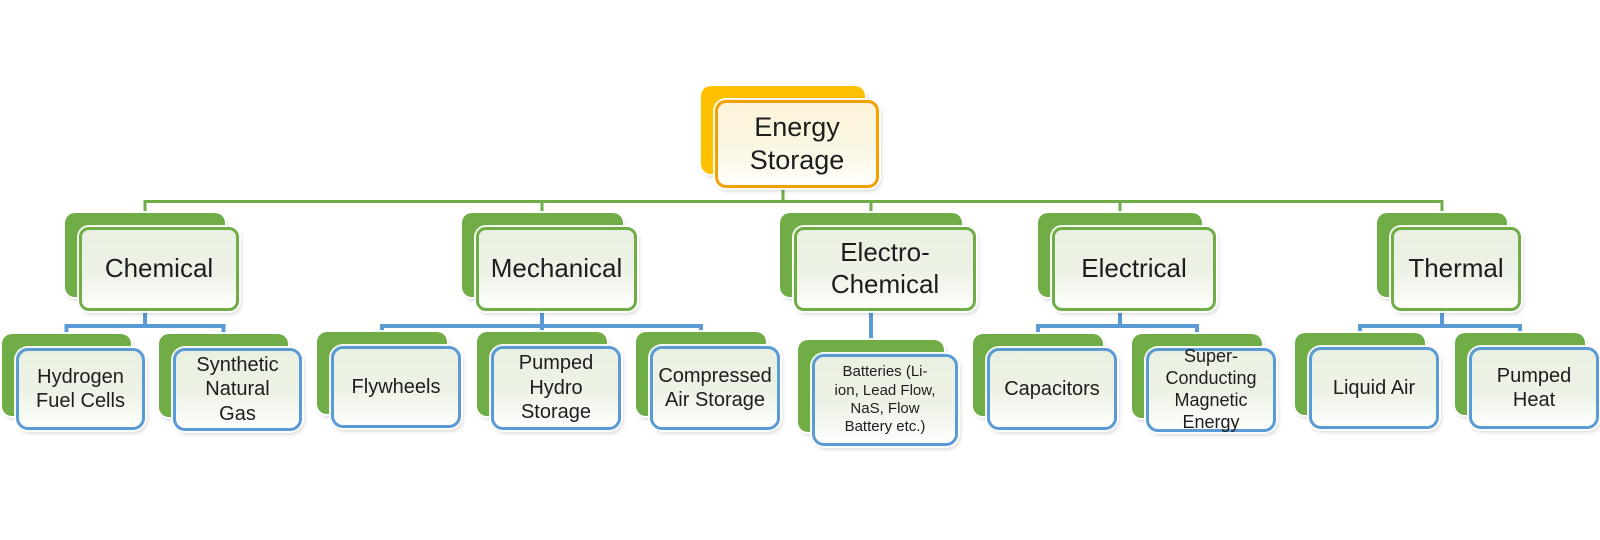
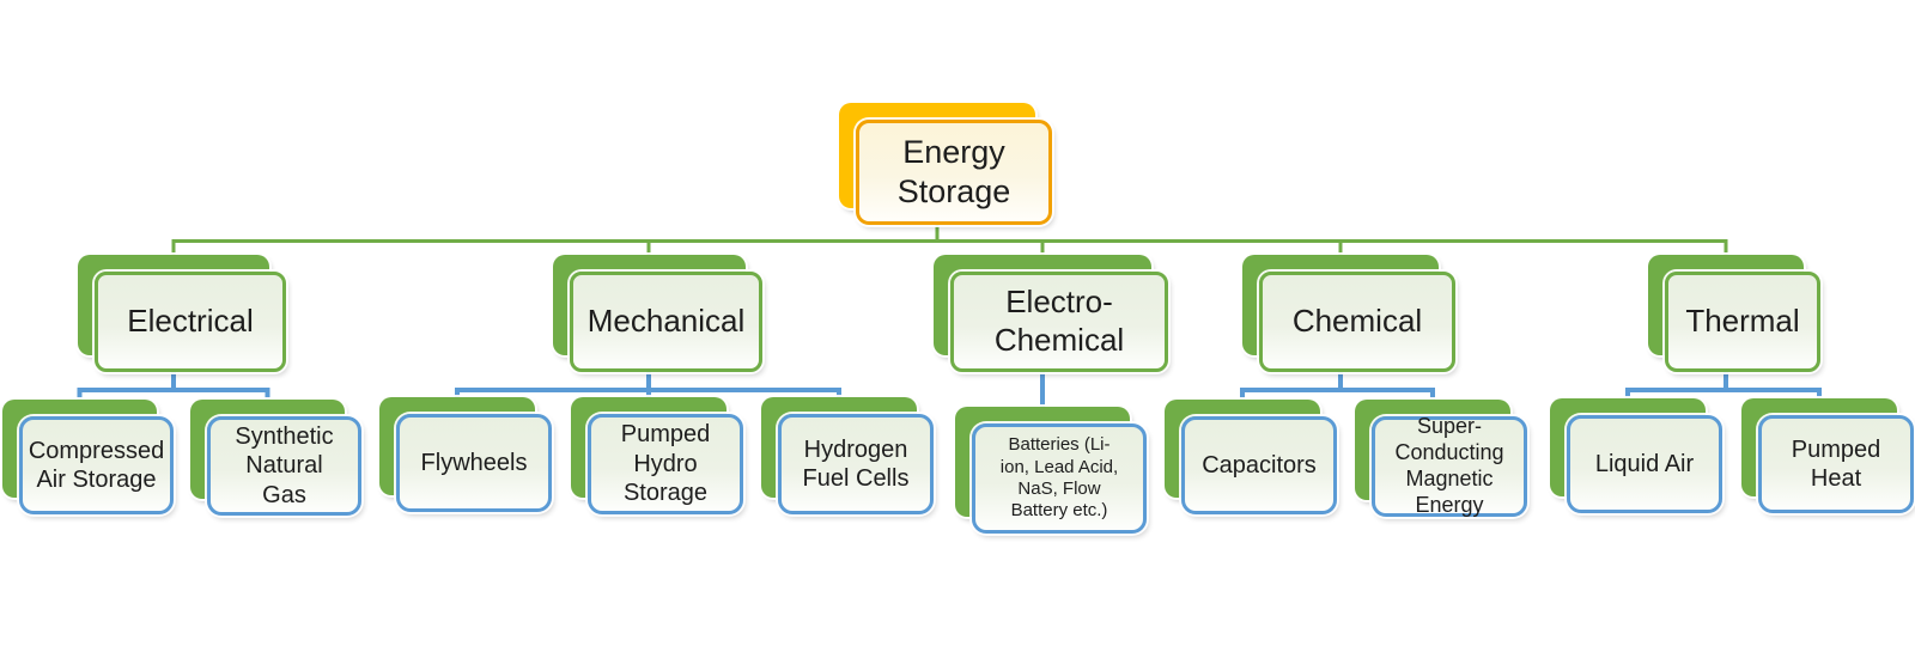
  Energy Storage
- Chemical
+ Electrical
  Mechanical
  Electro-Chemical
- Electrical
+ Chemical
  Thermal
- Hydrogen Fuel Cells
+ Compressed Air Storage
  Synthetic Natural Gas
  Flywheels
  Pumped Hydro Storage
- Compressed Air Storage
+ Hydrogen Fuel Cells
- Batteries (Li-ion, Lead Flow, NaS, Flow Battery etc.)
+ Batteries (Li-ion, Lead Acid, NaS, Flow Battery etc.)
  Capacitors
  Super-Conducting Magnetic Energy
  Liquid Air
  Pumped Heat
